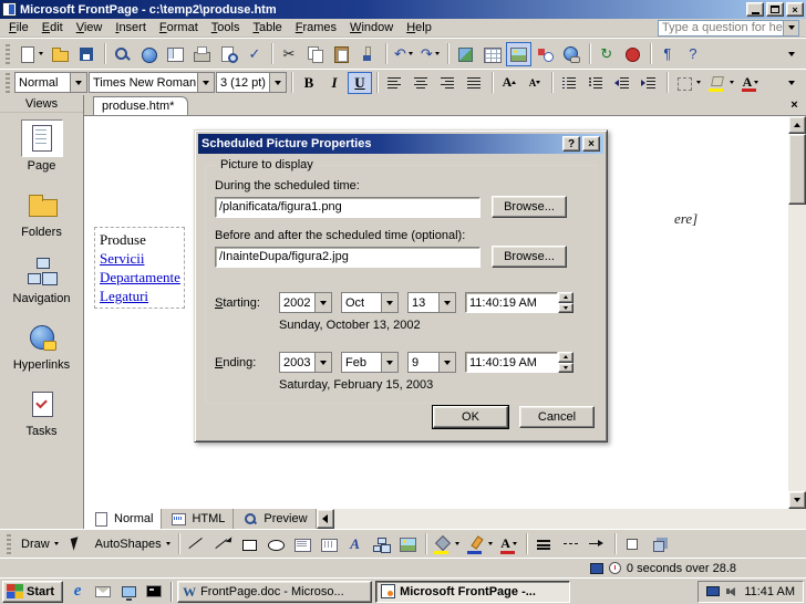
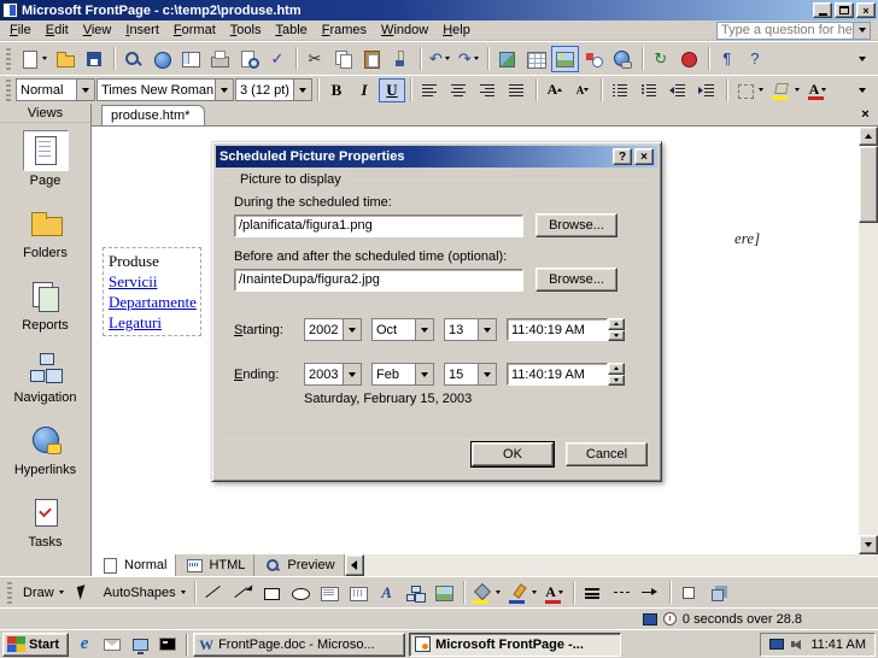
  Microsoft FrontPage - c:\temp2\produse.htm
  ×
  File
  Edit
  View
  Insert
  Format
  Tools
  Table
  Frames
  Window
  Help
  Type a question for he
  ✓
  ✂
  ↶
  ↷
  ↻
  ¶
  ?
  Normal
  Times New Roman
  3 (12 pt)
  B
  I
  U
  A
  A
  A
  Views
  Page
  Folders
+ Reports
  Navigation
  Hyperlinks
  Tasks
  produse.htm*
  ×
  Produse
  Servicii
  Departamente
  Legaturi
  ere]
  Normal
  HTML
  Preview
  Draw
  AutoShapes
  A
  A
  0 seconds over 28.8
  Start
  e
  W
  FrontPage.doc - Microso...
  Microsoft FrontPage -...
  11:41 AM
  Scheduled Picture Properties
  ?
  ×
  Picture to display
  During the scheduled time:
  /planificata/figura1.png
  Browse...
  Before and after the scheduled time (optional):
  /InainteDupa/figura2.jpg
  Browse...
  Starting:
  2002
  Oct
  13
  11:40:19 AM
- Sunday, October 13, 2002
  Ending:
  2003
  Feb
- 9
+ 15
  11:40:19 AM
  Saturday, February 15, 2003
  OK
  Cancel
